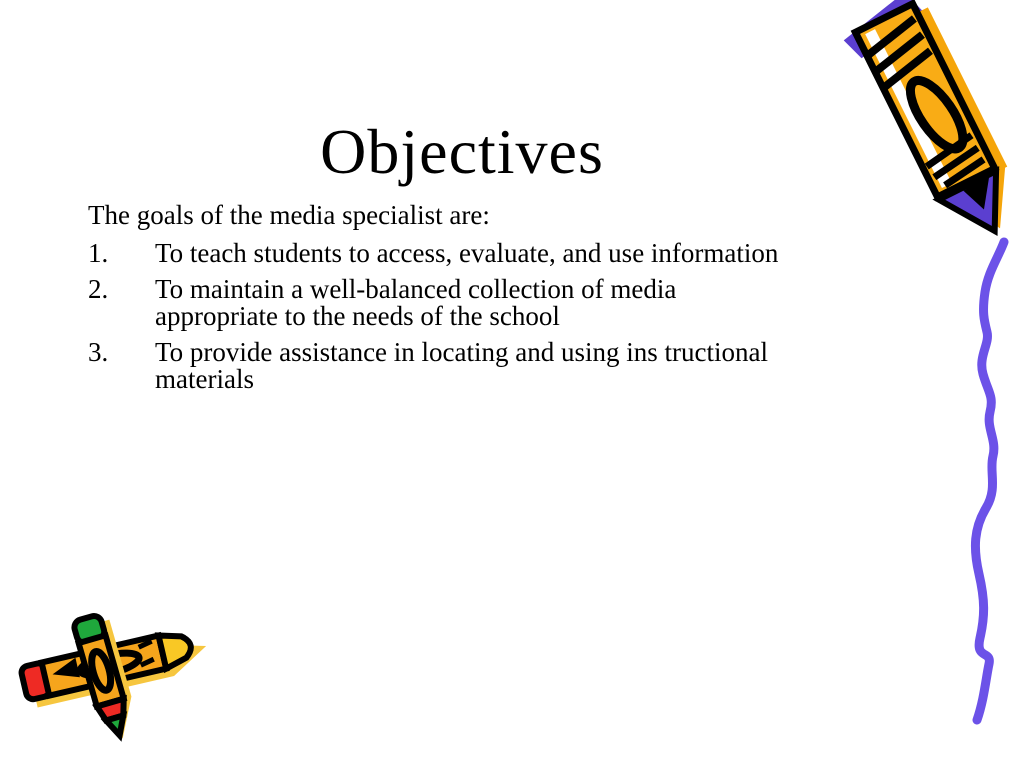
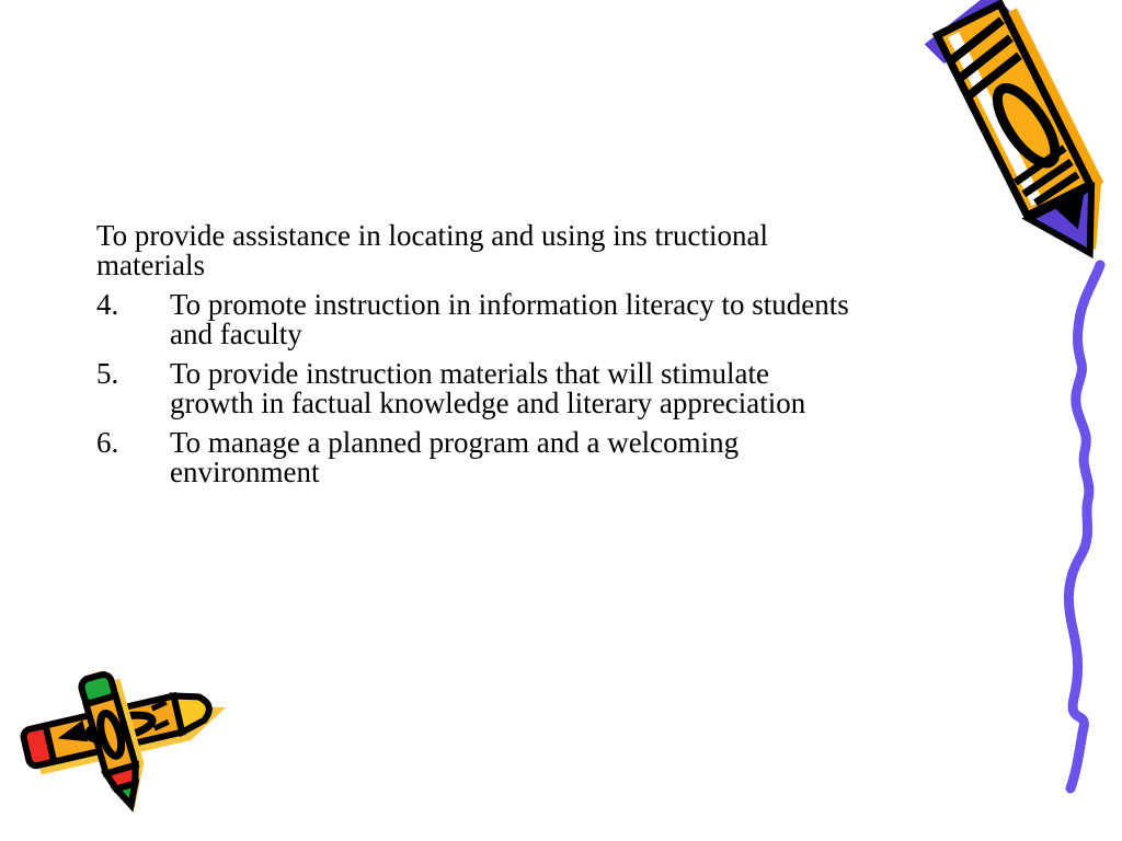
- Objectives
- The goals of the media specialist are:
- 1.
- To teach students to access, evaluate, and use information
- 2.
- To maintain a well-balanced collection of media
- appropriate to the needs of the school
- 3.
  To provide assistance in locating and using ins tructional
  materials
+ 4.
+ To promote instruction in information literacy to students
+ and faculty
+ 5.
+ To provide instruction materials that will stimulate
+ growth in factual knowledge and literary appreciation
+ 6.
+ To manage a planned program and a welcoming
+ environment
